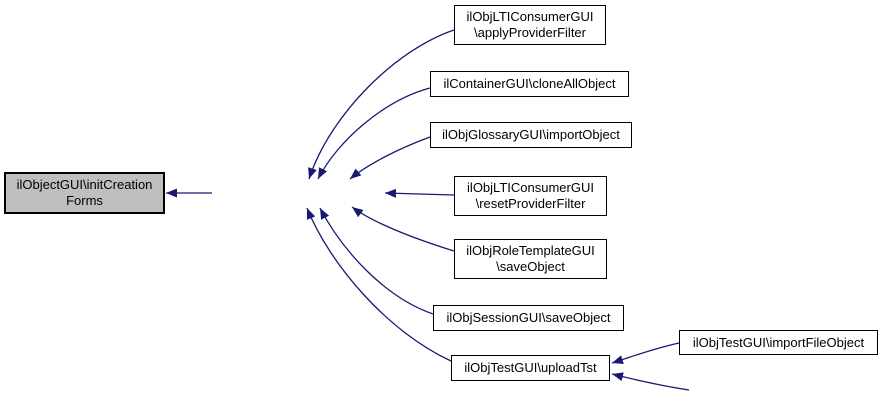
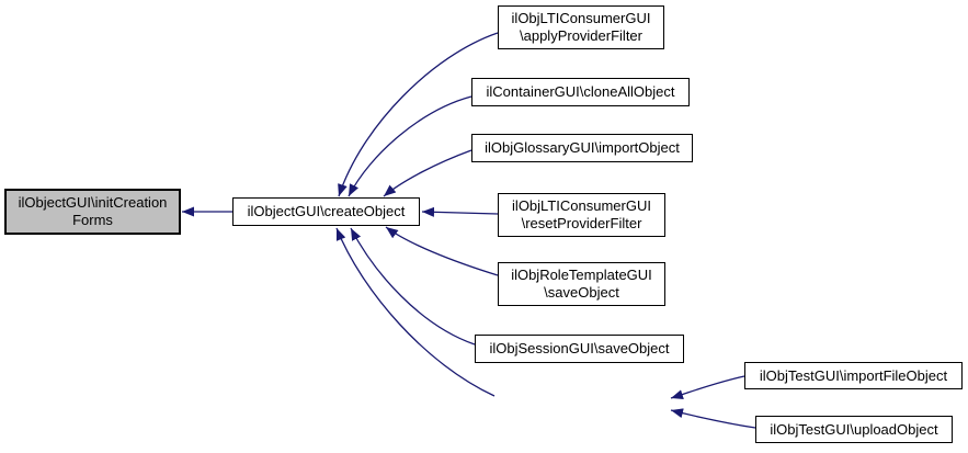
  ilObjectGUI\initCreation
  Forms
+ ilObjectGUI\createObject
  ilObjLTIConsumerGUI
  \applyProviderFilter
  ilContainerGUI\cloneAllObject
  ilObjGlossaryGUI\importObject
  ilObjLTIConsumerGUI
  \resetProviderFilter
  ilObjRoleTemplateGUI
  \saveObject
  ilObjSessionGUI\saveObject
- ilObjTestGUI\uploadTst
  ilObjTestGUI\importFileObject
+ ilObjTestGUI\uploadObject
